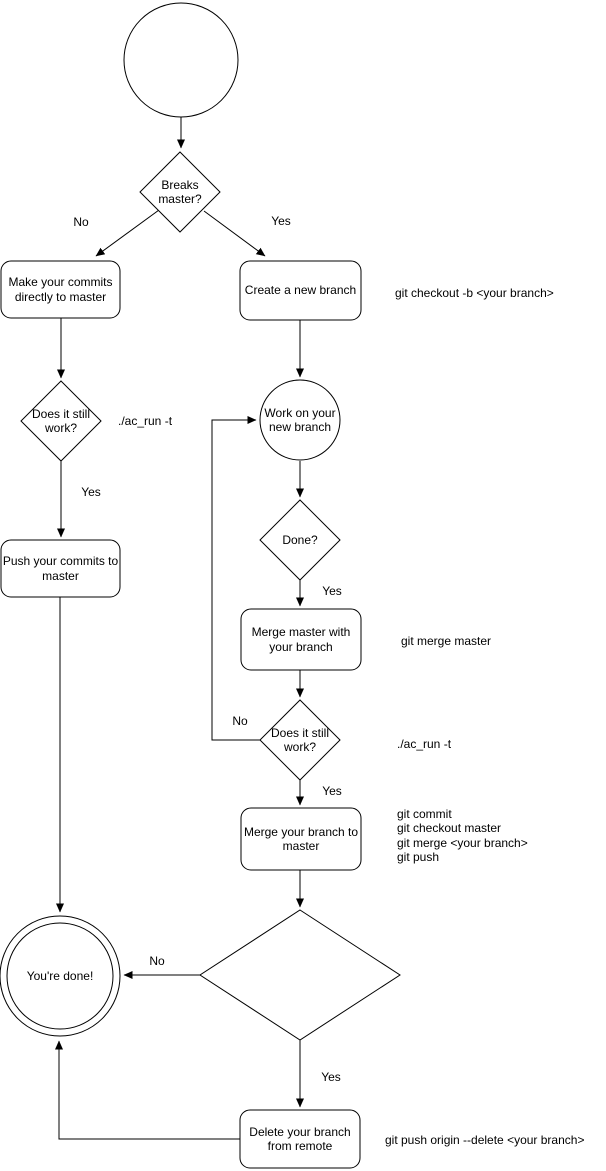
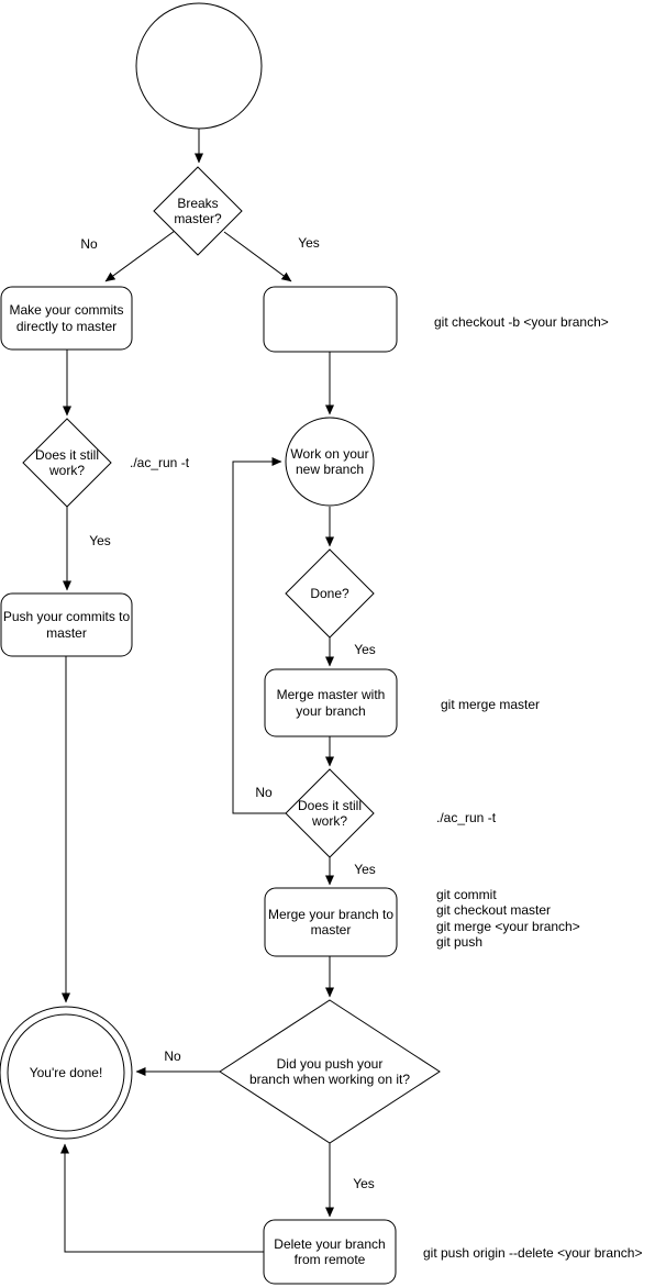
  Breaks
  master?
  Make your commits
  directly to master
- Create a new branch
  Does it still
  work?
  Work on your
  new branch
  Done?
  Push your commits to
  master
  Merge master with
  your branch
  Does it still
  work?
  Merge your branch to
  master
+ Did you push your
+ branch when working on it?
  You're done!
  Delete your branch
  from remote
  No
  Yes
  Yes
  Yes
  No
  Yes
  No
  Yes
  git checkout -b <your branch>
  ./ac_run -t
  git merge master
  ./ac_run -t
  git commit
  git checkout master
  git merge <your branch>
  git push
  git push origin --delete <your branch>
